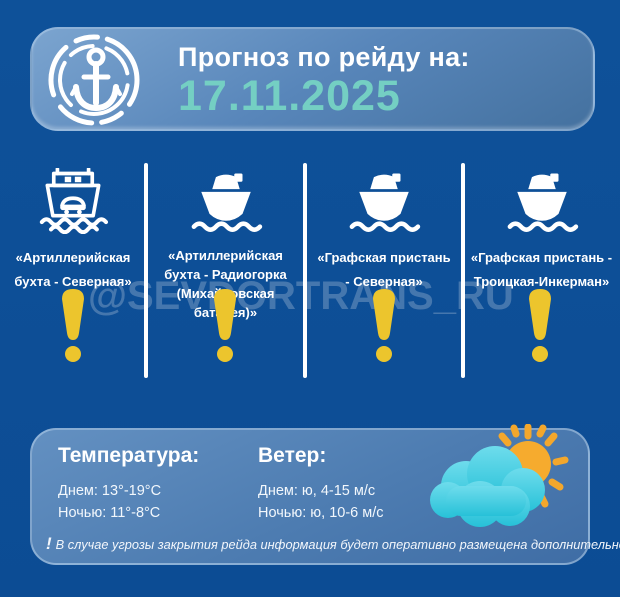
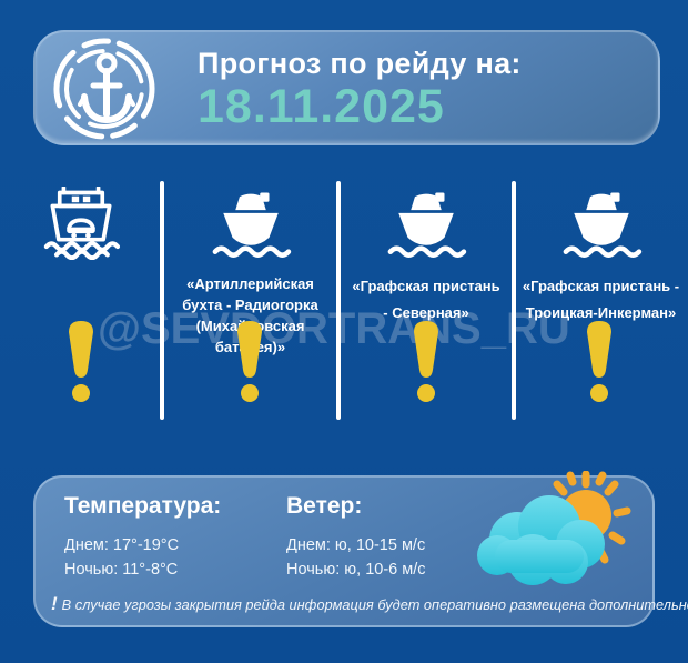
  Прогноз по рейду на:
- 17.11.2025
+ 18.11.2025
  @SEVORTRAS_RU
- «Артиллерийская бухта - Северная»
  «Артиллерийская бухта - Радиогорка (Михавская батея)»
  «Графская пристань - Северная»
  «Графская пристань - Троицкая-Инкерман»
  Температура:
- Днем: 13°-19°C
+ Днем: 17°-19°C
  Ночью: 11°-8°C
  Ветер:
- Днем: ю, 4-15 м/с
+ Днем: ю, 10-15 м/с
  Ночью: ю, 10-6 м/с
  ! В случае угрозы закрытия рейда информация будет оперативно размещена дополнительн
